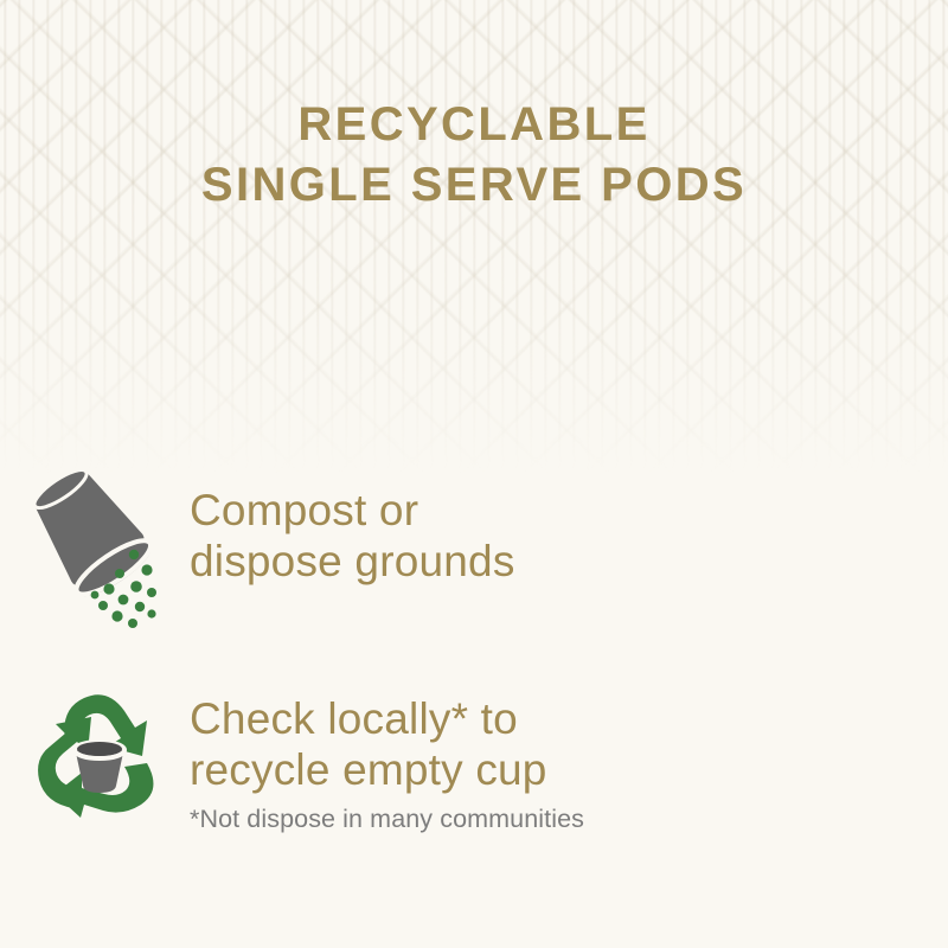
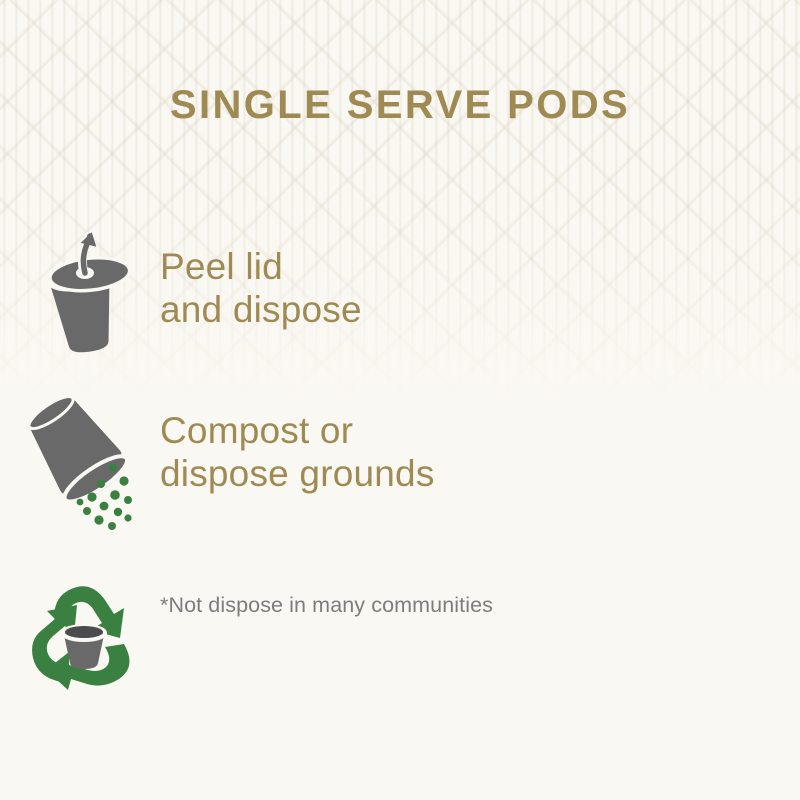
- RECYCLABLE
  SINGLE SERVE PODS
+ Peel lid
+ and dispose
  Compost or
  dispose grounds
- Check locally* to
- recycle empty cup
  *Not dispose in many communities
